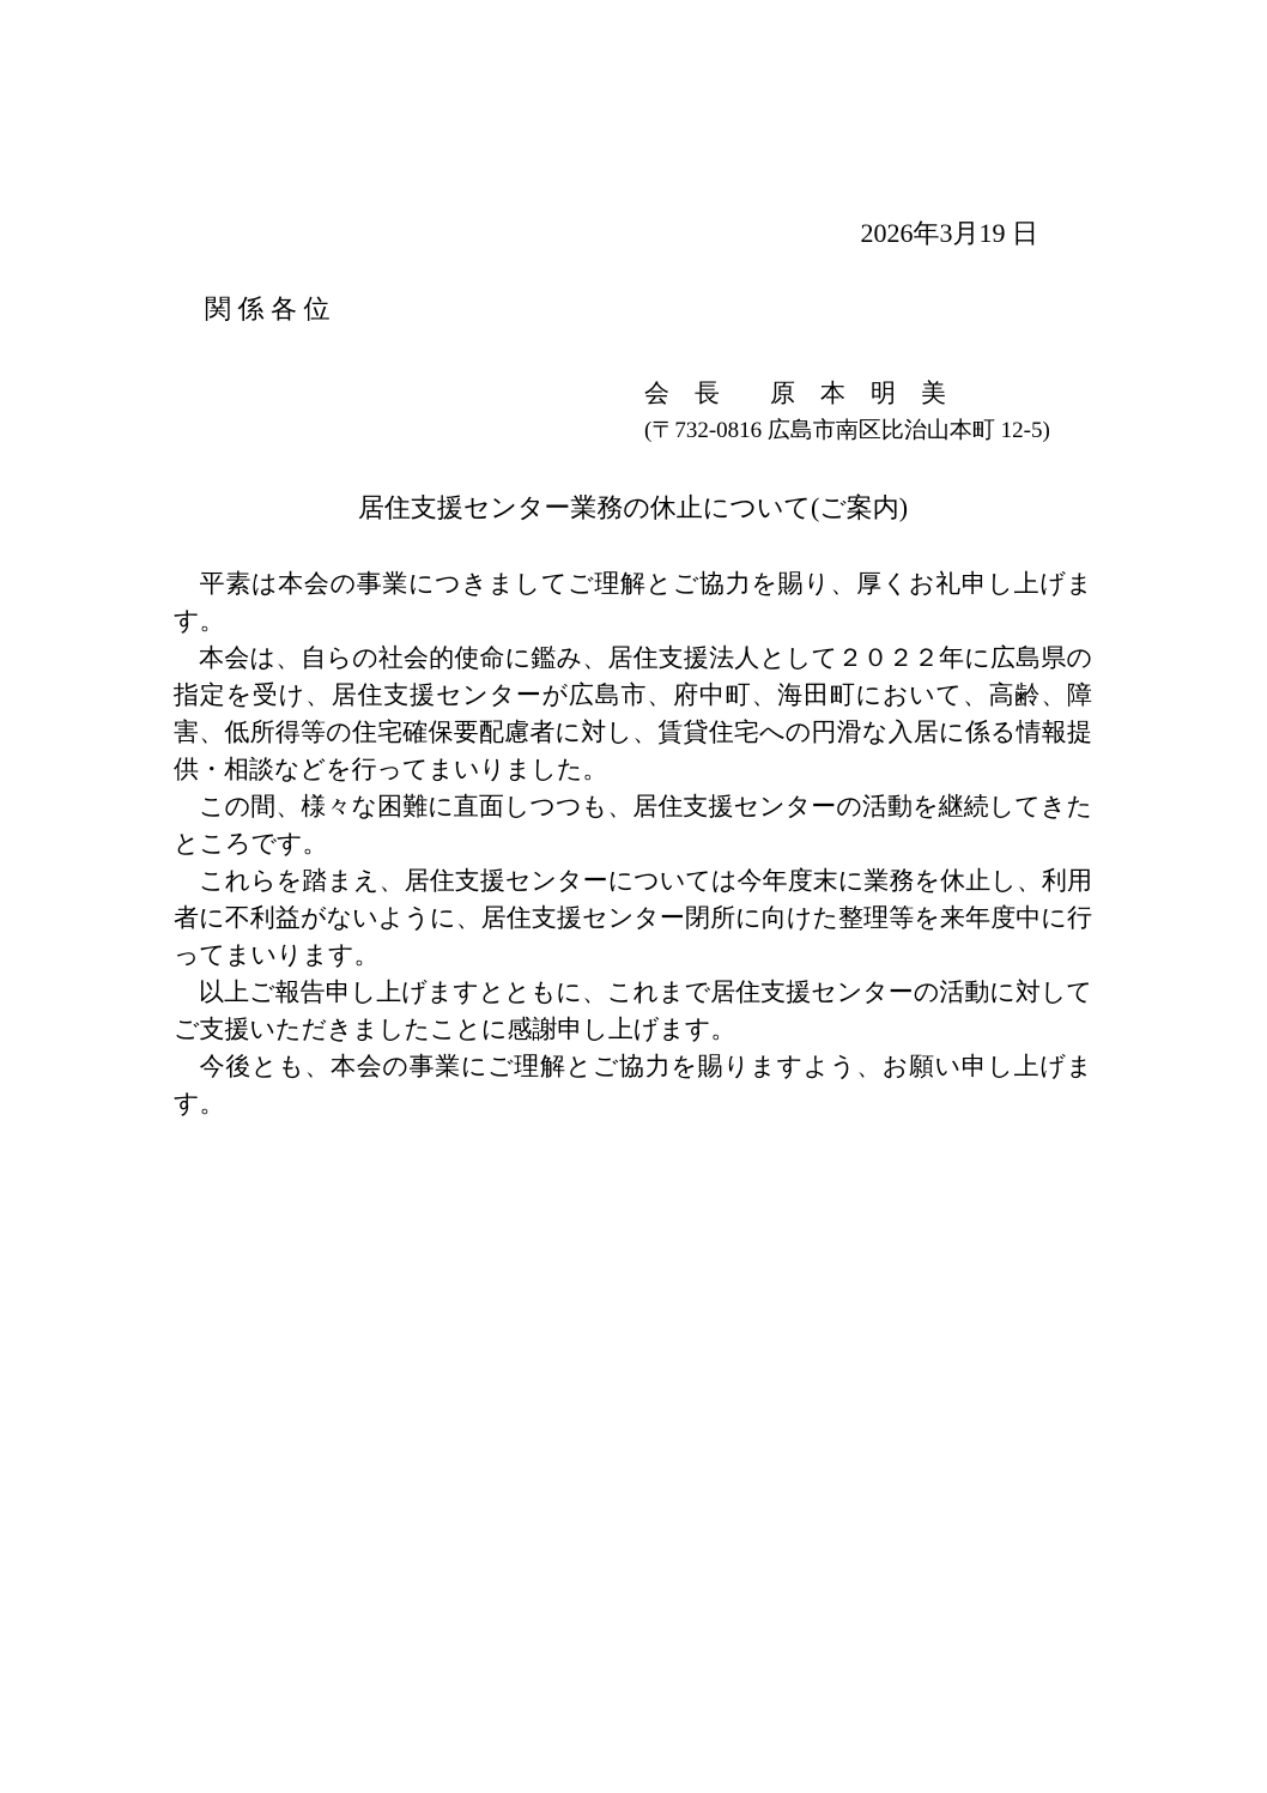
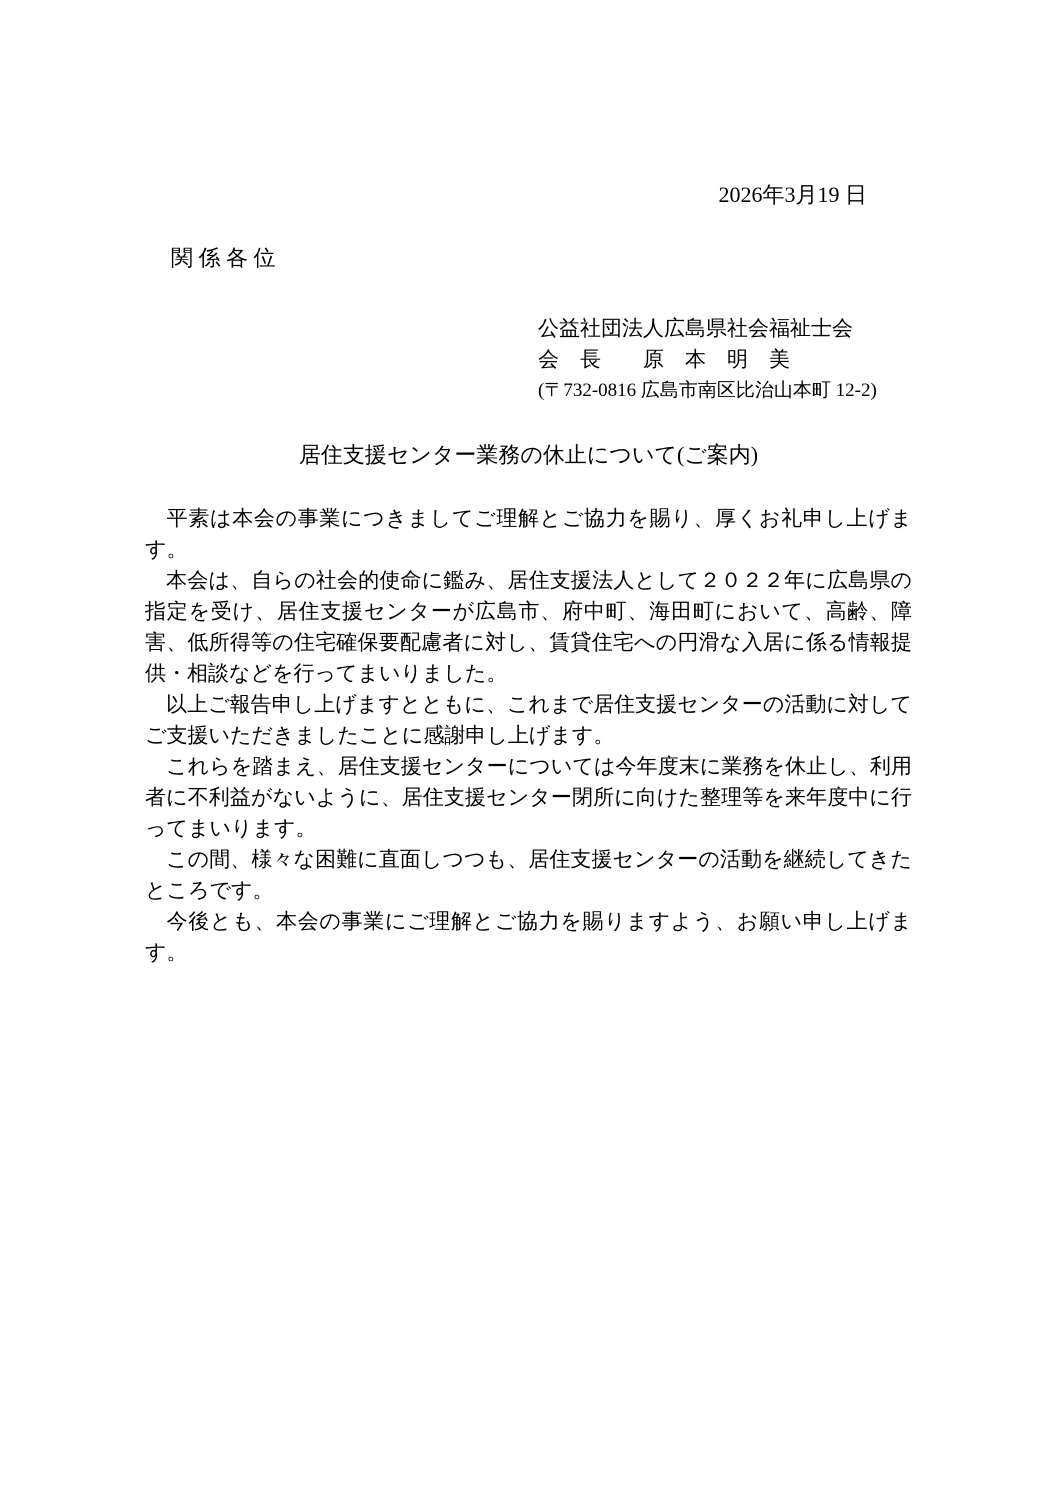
  2026年3月19 日
  関 係 各 位
+ 公益社団法人広島県社会福祉士会
  会 長 原 本 明 美
- (〒732-0816 広島市南区比治山本町 12-5)
+ (〒732-0816 広島市南区比治山本町 12-2)
  居住支援センター業務の休止について(ご案内)
  平素は本会の事業につきましてご理解とご協力を賜り、厚くお礼申し上げます。
  本会は、自らの社会的使命に鑑み、居住支援法人として２０２２年に広島県の指定を受け、居住支援センターが広島市、府中町、海田町において、高齢、障害、低所得等の住宅確保要配慮者に対し、賃貸住宅への円滑な入居に係る情報提供・相談などを行ってまいりました。
- この間、様々な困難に直面しつつも、居住支援センターの活動を継続してきたところです。
+ 以上ご報告申し上げますとともに、これまで居住支援センターの活動に対してご支援いただきましたことに感謝申し上げます。
  これらを踏まえ、居住支援センターについては今年度末に業務を休止し、利用者に不利益がないように、居住支援センター閉所に向けた整理等を来年度中に行ってまいります。
- 以上ご報告申し上げますとともに、これまで居住支援センターの活動に対してご支援いただきましたことに感謝申し上げます。
+ この間、様々な困難に直面しつつも、居住支援センターの活動を継続してきたところです。
  今後とも、本会の事業にご理解とご協力を賜りますよう、お願い申し上げます。
